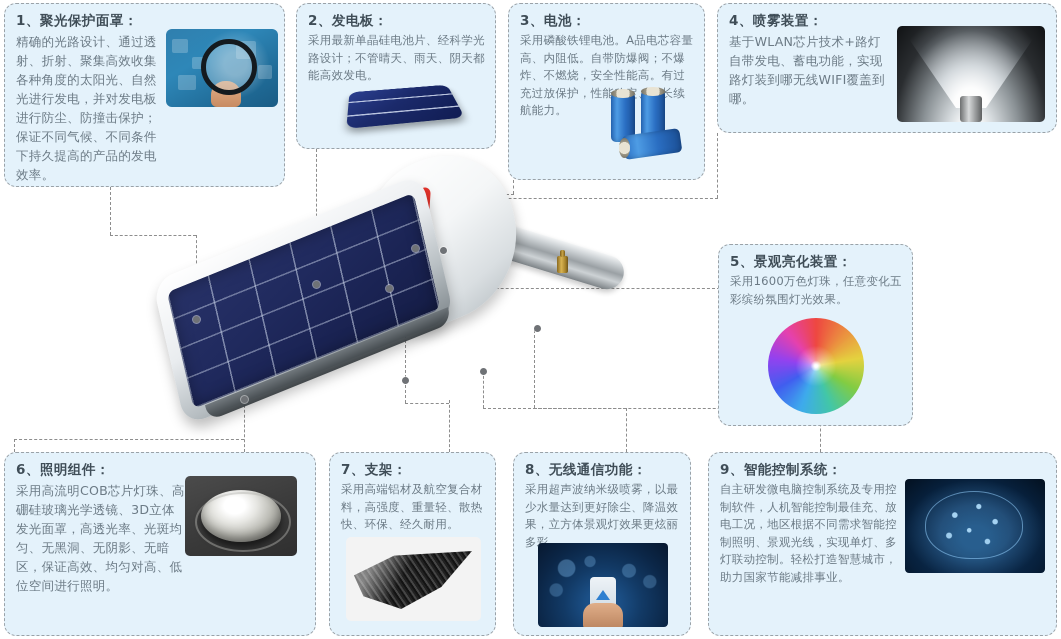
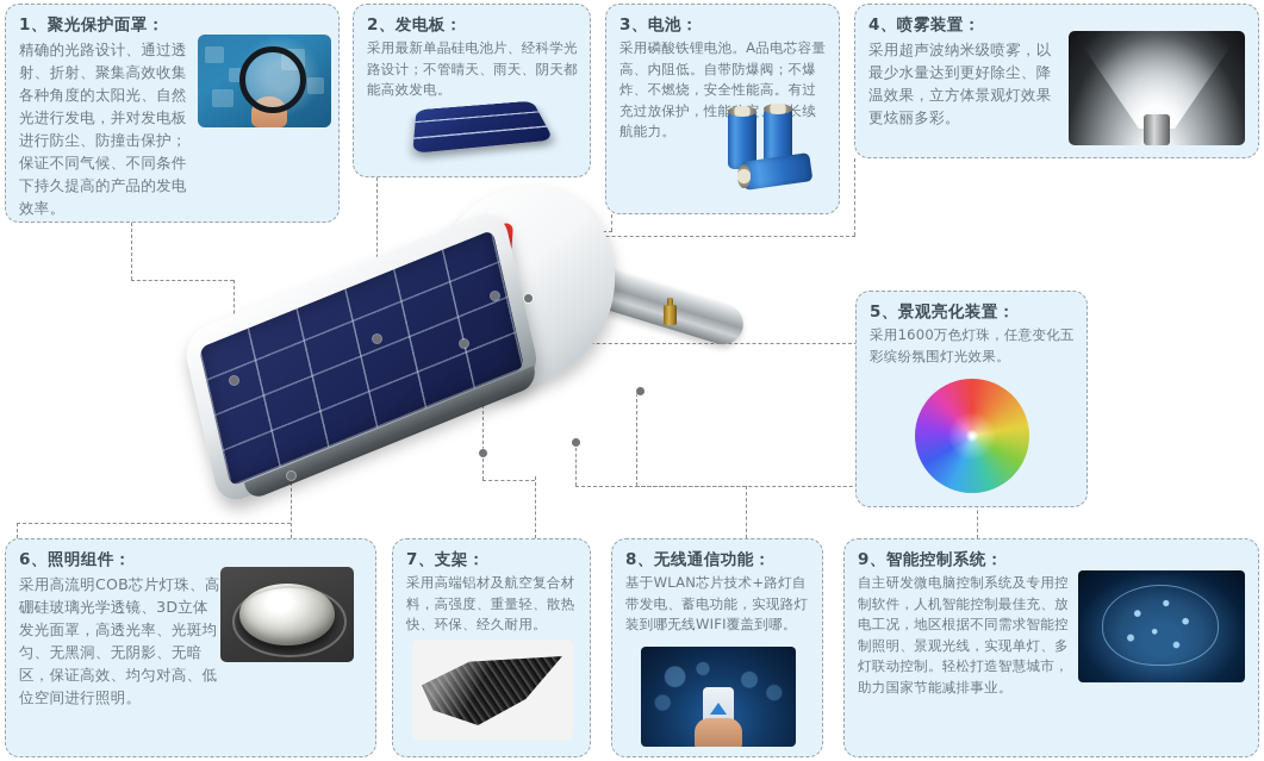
  1、聚光保护面罩：
  精确的光路设计、通过透射、折射、聚集高效收集各种角度的太阳光、自然光进行发电，并对发电板进行防尘、防撞击保护；保证不同气候、不同条件下持久提高的产品的发电效率。
  2、发电板：
  采用最新单晶硅电池片、经科学光路设计；不管晴天、雨天、阴天都能高效发电。
  3、电池：
  采用磷酸铁锂电池。A品电芯容量高、内阻低。自带防爆阀；不爆炸、不燃烧，安全性能高。有过充过放保护，性能长续航能力。
  4、喷雾装置：
- 基于WLAN芯片技术+路灯自带发电、蓄电功能，实现路灯装到哪无线WIFI覆盖到哪。
+ 采用超声波纳米级喷雾，以最少水量达到更好除尘、降温效果，立方体景观灯效果更炫丽多彩。
  5、景观亮化装置：
  采用1600万色灯珠，任意变化五彩缤纷氛围灯光效果。
  6、照明组件：
  采用高流明COB芯片灯珠、高硼硅玻璃光学透镜、3D立体发光面罩，高透光率、光斑均匀、无黑洞、无阴影、无暗区，保证高效、均匀对高、低位空间进行照明。
  7、支架：
  采用高端铝材及航空复合材料，高强度、重量轻、散热快、环保、经久耐用。
  8、无线通信功能：
- 采用超声波纳米级喷雾，以最少水量达到更好除尘、降温效果，立方体景观灯效果更炫丽多彩。
+ 基于WLAN芯片技术+路灯自带发电、蓄电功能，实现路灯装到哪无线WIFI覆盖到哪。
  9、智能控制系统：
  自主研发微电脑控制系统及专用控制软件，人机智能控制最佳充、放电工况，地区根据不同需求智能控制照明、景观光线，实现单灯、多灯联动控制。轻松打造智慧城市，助力国家节能减排事业。
